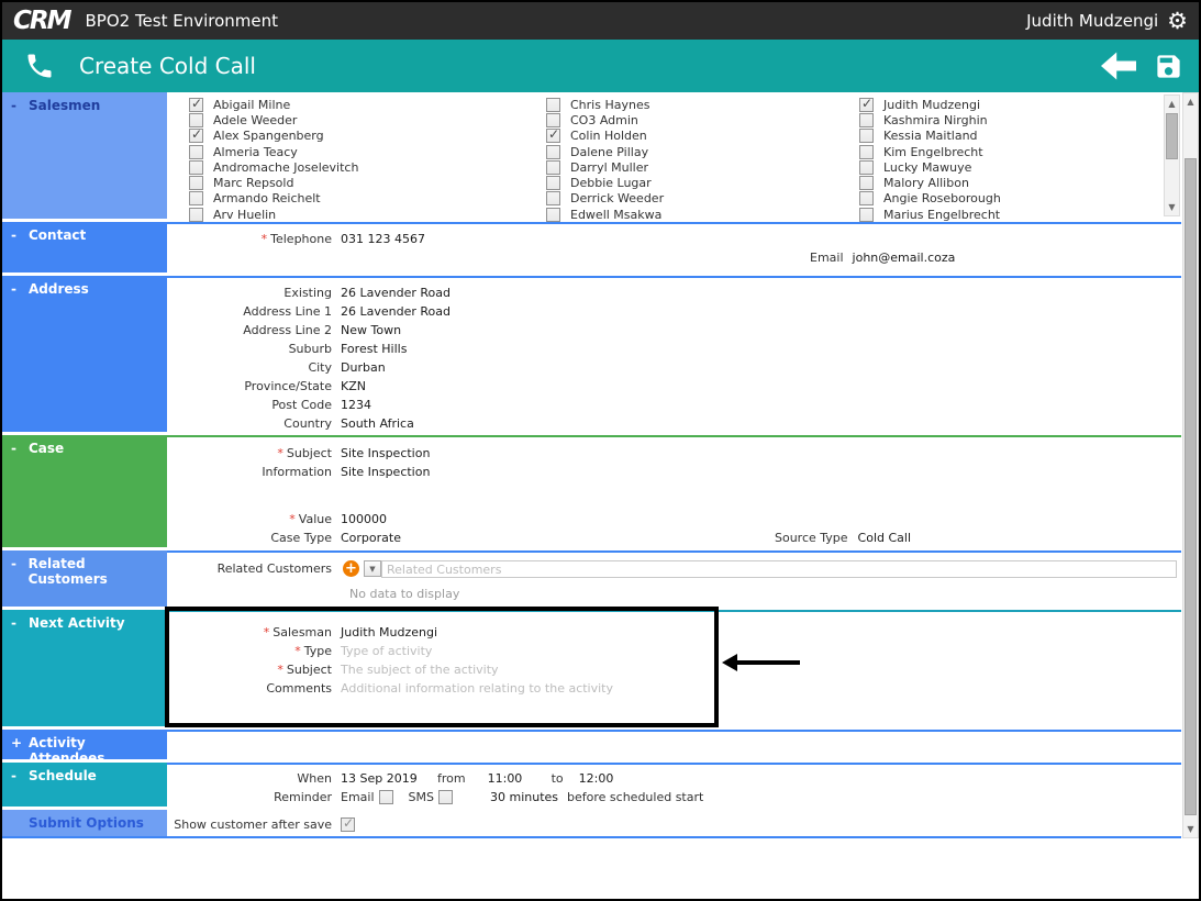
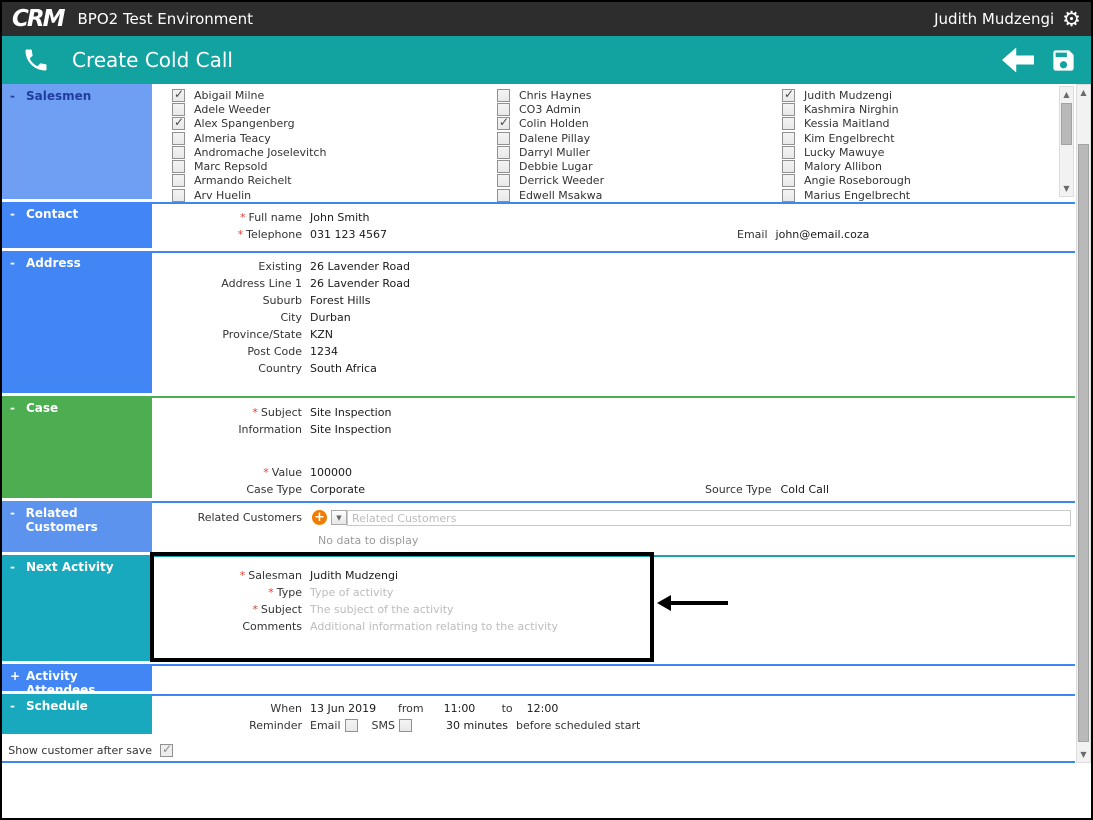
  CRM
  BPO2 Test Environment
  Judith Mudzengi
  ⚙
  Create Cold Call
  -
  Salesmen
  Abigail Milne
  Adele Weeder
  Alex Spangenberg
  Almeria Teacy
  Andromache Joselevitch
  Marc Repsold
  Armando Reichelt
  Arv Huelin
  Chris Haynes
  CO3 Admin
  Colin Holden
  Dalene Pillay
  Darryl Muller
  Debbie Lugar
  Derrick Weeder
  Edwell Msakwa
  Judith Mudzengi
  Kashmira Nirghin
  Kessia Maitland
  Kim Engelbrecht
  Lucky Mawuye
  Malory Allibon
  Angie Roseborough
  Marius Engelbrecht
  ▲
  ▼
  -
  Contact
+ * Full name
+ John Smith
  * Telephone
  031 123 4567
  Email
  john@email.coza
  -
  Address
  Existing
  26 Lavender Road
  Address Line 1
  26 Lavender Road
- Address Line 2
- New Town
  Suburb
  Forest Hills
  City
  Durban
  Province/State
  KZN
  Post Code
  1234
  Country
  South Africa
  -
  Case
  * Subject
  Site Inspection
  Information
  Site Inspection
  * Value
  100000
  Case Type
  Corporate
  Source Type
  Cold Call
  -
  Related Customers
  Related Customers
  +
  ▼
  Related Customers
  No data to display
  -
  Next Activity
  * Salesman
  Judith Mudzengi
  * Type
  Type of activity
  * Subject
  The subject of the activity
  Comments
  Additional information relating to the activity
  +
  Activity Attendees
  -
  Schedule
  When
- 13 Sep 2019
+ 13 Jun 2019
  from
  11:00
  to
  12:00
  Reminder
  Email
  SMS
  30 minutes
  before scheduled start
- Submit Options
  Show customer after save
  ▲
  ▼
